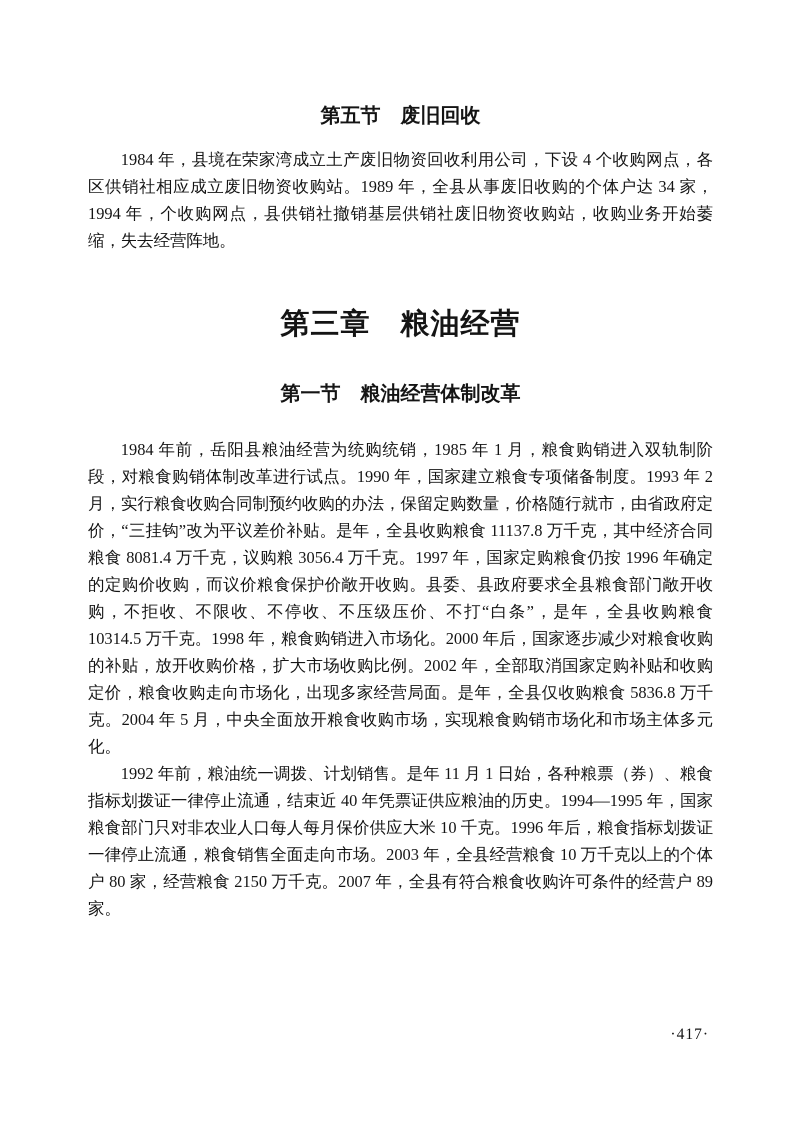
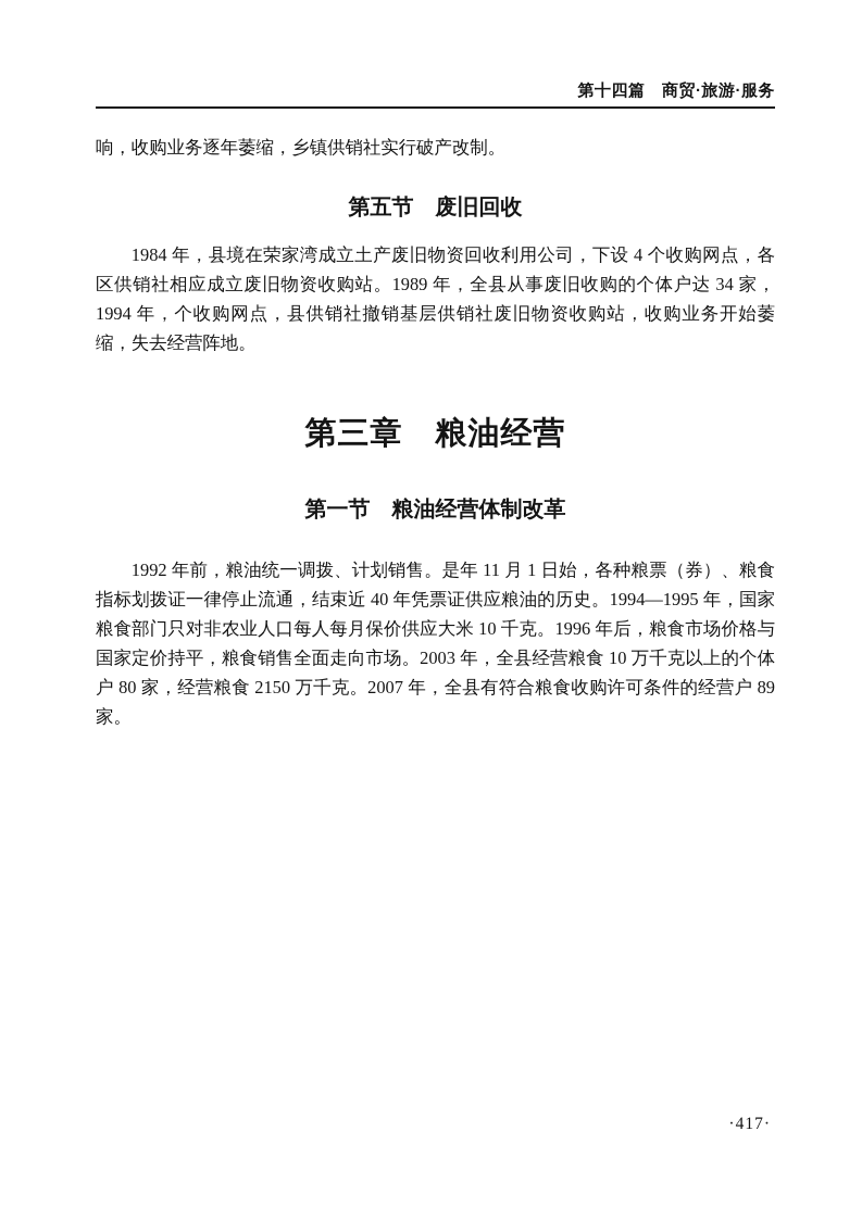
+ 第十四篇 商贸·旅游·服务
+ 响，收购业务逐年萎缩，乡镇供销社实行破产改制。
  第五节 废旧回收
  1984 年，县境在荣家湾成立土产废旧物资回收利用公司，下设 4 个收购网点，各区供销社相应成立废旧物资收购站。1989 年，全县从事废旧收购的个体户达 34 家，1994 年，个收购网点，县供销社撤销基层供销社废旧物资收购站，收购业务开始萎缩，失去经营阵地。
  第三章 粮油经营
  第一节 粮油经营体制改革
- 1984 年前，岳阳县粮油经营为统购统销，1985 年 1 月，粮食购销进入双轨制阶段，对粮食购销体制改革进行试点。1990 年，国家建立粮食专项储备制度。1993 年 2 月，实行粮食收购合同制预约收购的办法，保留定购数量，价格随行就市，由省政府定价，“三挂钩”改为平议差价补贴。是年，全县收购粮食 11137.8 万千克，其中经济合同粮食 8081.4 万千克，议购粮 3056.4 万千克。1997 年，国家定购粮食仍按 1996 年确定的定购价收购，而议价粮食保护价敞开收购。县委、县政府要求全县粮食部门敞开收购，不拒收、不限收、不停收、不压级压价、不打“白条”，是年，全县收购粮食 10314.5 万千克。1998 年，粮食购销进入市场化。2000 年后，国家逐步减少对粮食收购的补贴，放开收购价格，扩大市场收购比例。2002 年，全部取消国家定购补贴和收购定价，粮食收购走向市场化，出现多家经营局面。是年，全县仅收购粮食 5836.8 万千克。2004 年 5 月，中央全面放开粮食收购市场，实现粮食购销市场化和市场主体多元化。
- 1992 年前，粮油统一调拨、计划销售。是年 11 月 1 日始，各种粮票（券）、粮食指标划拨证一律停止流通，结束近 40 年凭票证供应粮油的历史。1994—1995 年，国家粮食部门只对非农业人口每人每月保价供应大米 10 千克。1996 年后，粮食指标划拨证一律停止流通，粮食销售全面走向市场。2003 年，全县经营粮食 10 万千克以上的个体户 80 家，经营粮食 2150 万千克。2007 年，全县有符合粮食收购许可条件的经营户 89 家。
+ 1992 年前，粮油统一调拨、计划销售。是年 11 月 1 日始，各种粮票（券）、粮食指标划拨证一律停止流通，结束近 40 年凭票证供应粮油的历史。1994—1995 年，国家粮食部门只对非农业人口每人每月保价供应大米 10 千克。1996 年后，粮食市场价格与国家定价持平，粮食销售全面走向市场。2003 年，全县经营粮食 10 万千克以上的个体户 80 家，经营粮食 2150 万千克。2007 年，全县有符合粮食收购许可条件的经营户 89 家。
  ·417·
